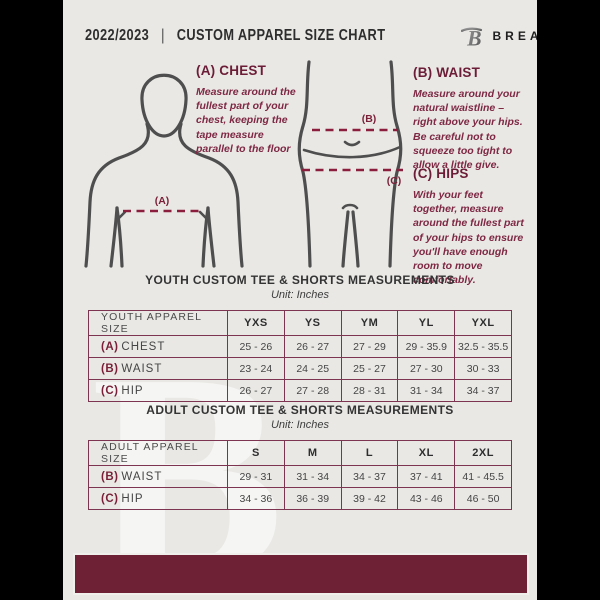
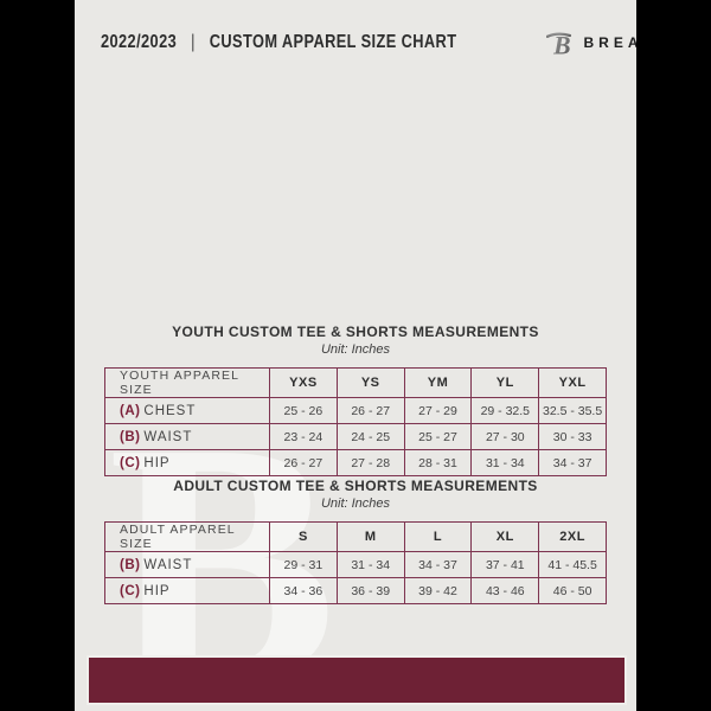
  B
  2022/2023 | CUSTOM APPAREL SIZE CHART
  B
- (A)
- (A) CHEST
- Measure around the fullest part of your chest, keeping the tape measure parallel to the floor
- (B)
- (C)
- (B) WAIST
- Measure around your natural waistline – right above your hips. Be careful not to squeeze too tight to allow a little give.
- (C) HIPS
- With your feet together, measure around the fullest part of your hips to ensure you'll have enough room to move comfortably.
  YOUTH CUSTOM TEE & SHORTS MEASUREMENTS
  Unit: Inches
  YOUTH APPAREL SIZE	YXS	YS	YM	YL	YXL
- (A) CHEST	25 - 26	26 - 27	27 - 29	29 - 35.9	32.5 - 35.5
+ (A) CHEST	25 - 26	26 - 27	27 - 29	29 - 32.5	32.5 - 35.5
  (B) WAIST	23 - 24	24 - 25	25 - 27	27 - 30	30 - 33
  (C) HIP	26 - 27	27 - 28	28 - 31	31 - 34	34 - 37
  ADULT CUSTOM TEE & SHORTS MEASUREMENTS
  Unit: Inches
  ADULT APPAREL SIZE	S	M	L	XL	2XL
  (B) WAIST	29 - 31	31 - 34	34 - 37	37 - 41	41 - 45.5
  (C) HIP	34 - 36	36 - 39	39 - 42	43 - 46	46 - 50
